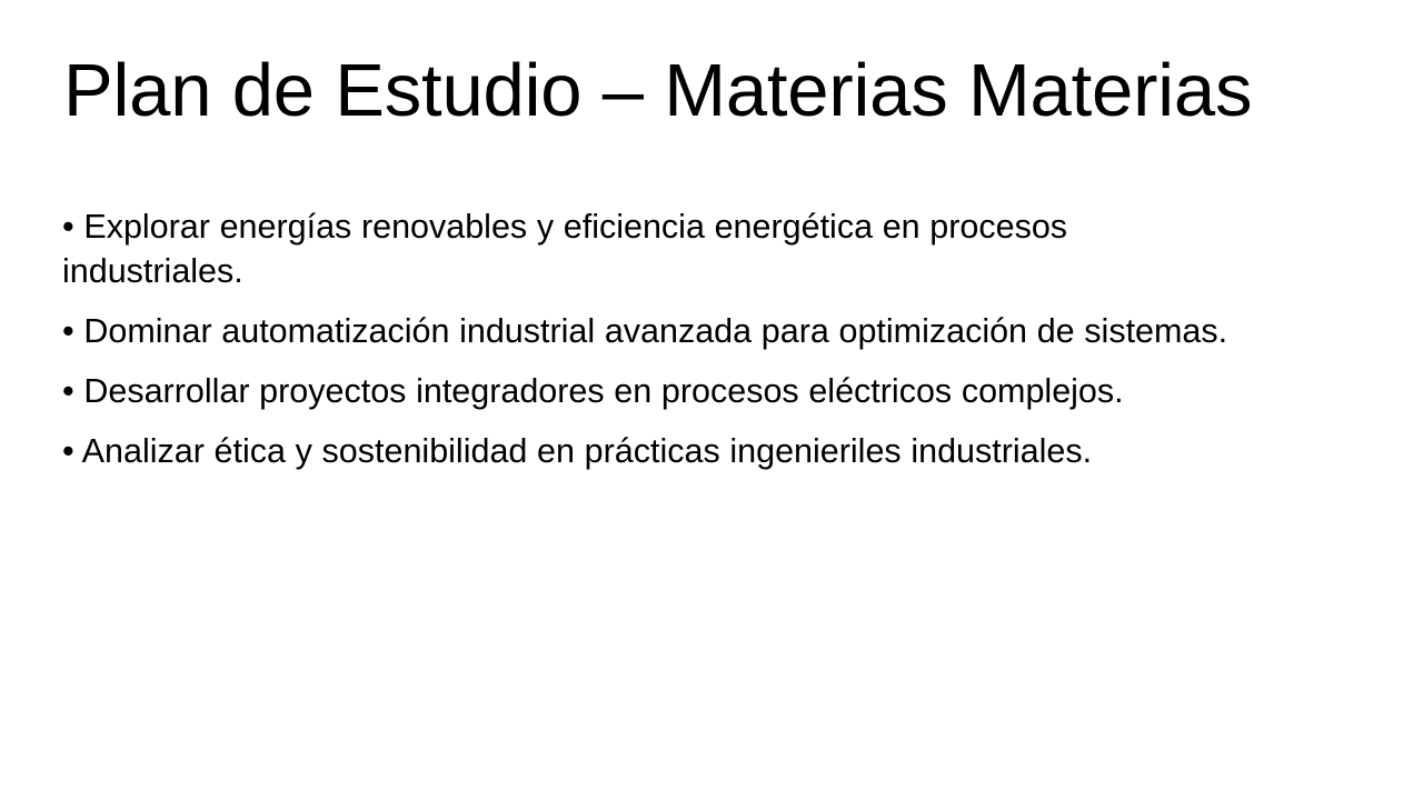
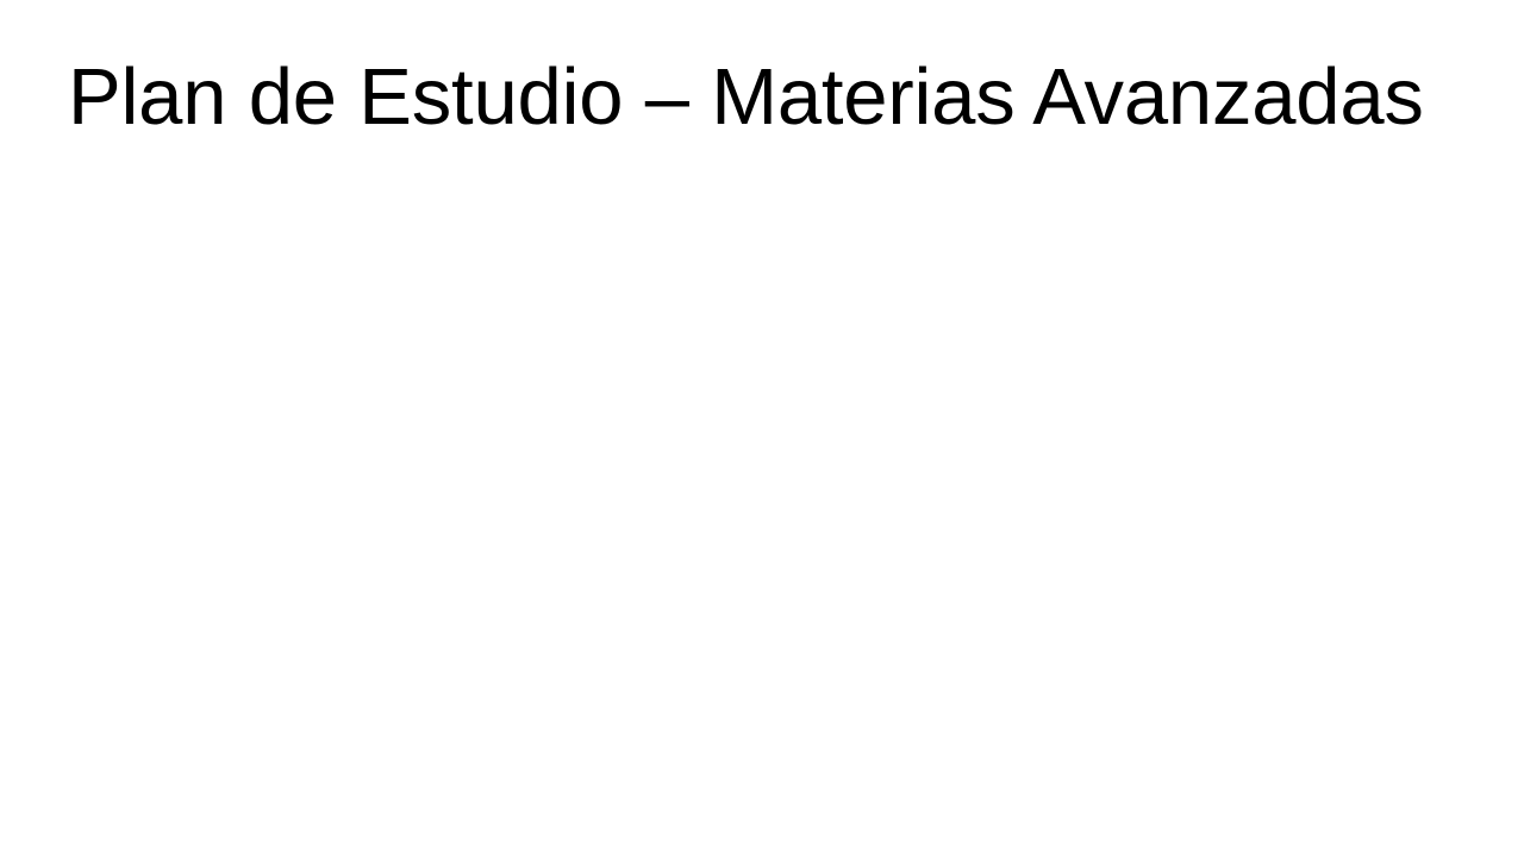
- Plan de Estudio – Materias Materias
+ Plan de Estudio – Materias Avanzadas
- • Explorar energías renovables y eficiencia energética en procesos industriales.
- • Dominar automatización industrial avanzada para optimización de sistemas.
- • Desarrollar proyectos integradores en procesos eléctricos complejos.
- • Analizar ética y sostenibilidad en prácticas ingenieriles industriales.
